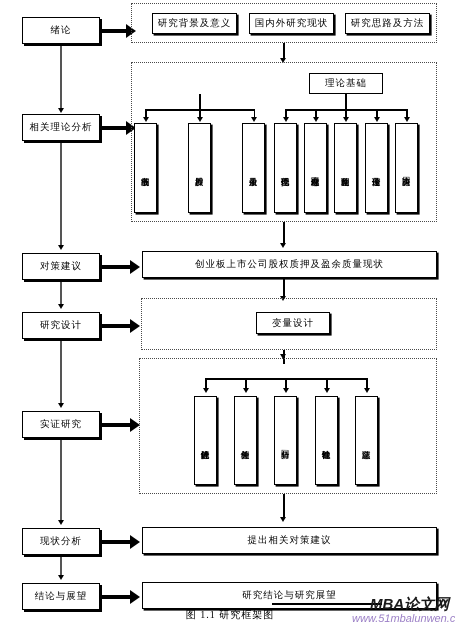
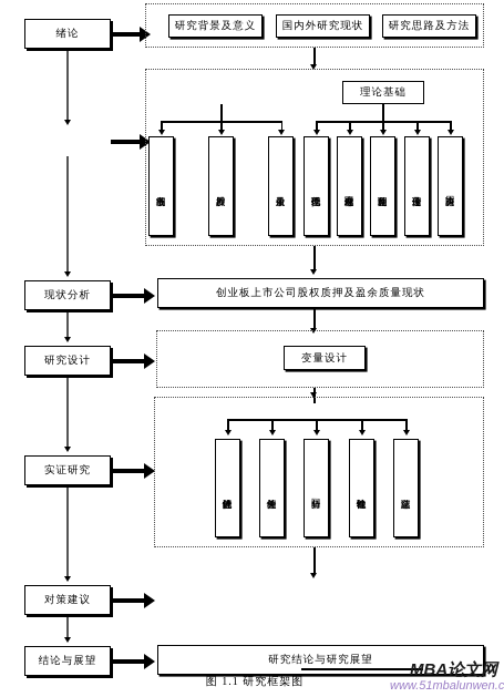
  绪论
  研究背景及意义
  国内外研究现状
  研究思路及方法
- 相关理论分析
  理论基础
- 对策建议
+ 现状分析
  创业板上市公司股权质押及盈余质量现状
  研究设计
  变量设计
  实证研究
- 现状分析
+ 对策建议
- 提出相关对策建议
  结论与展望
  研究结论与研究展望
  图 1.1 研究框架图
  MBA论文网
  www.51mbalunwen.c
